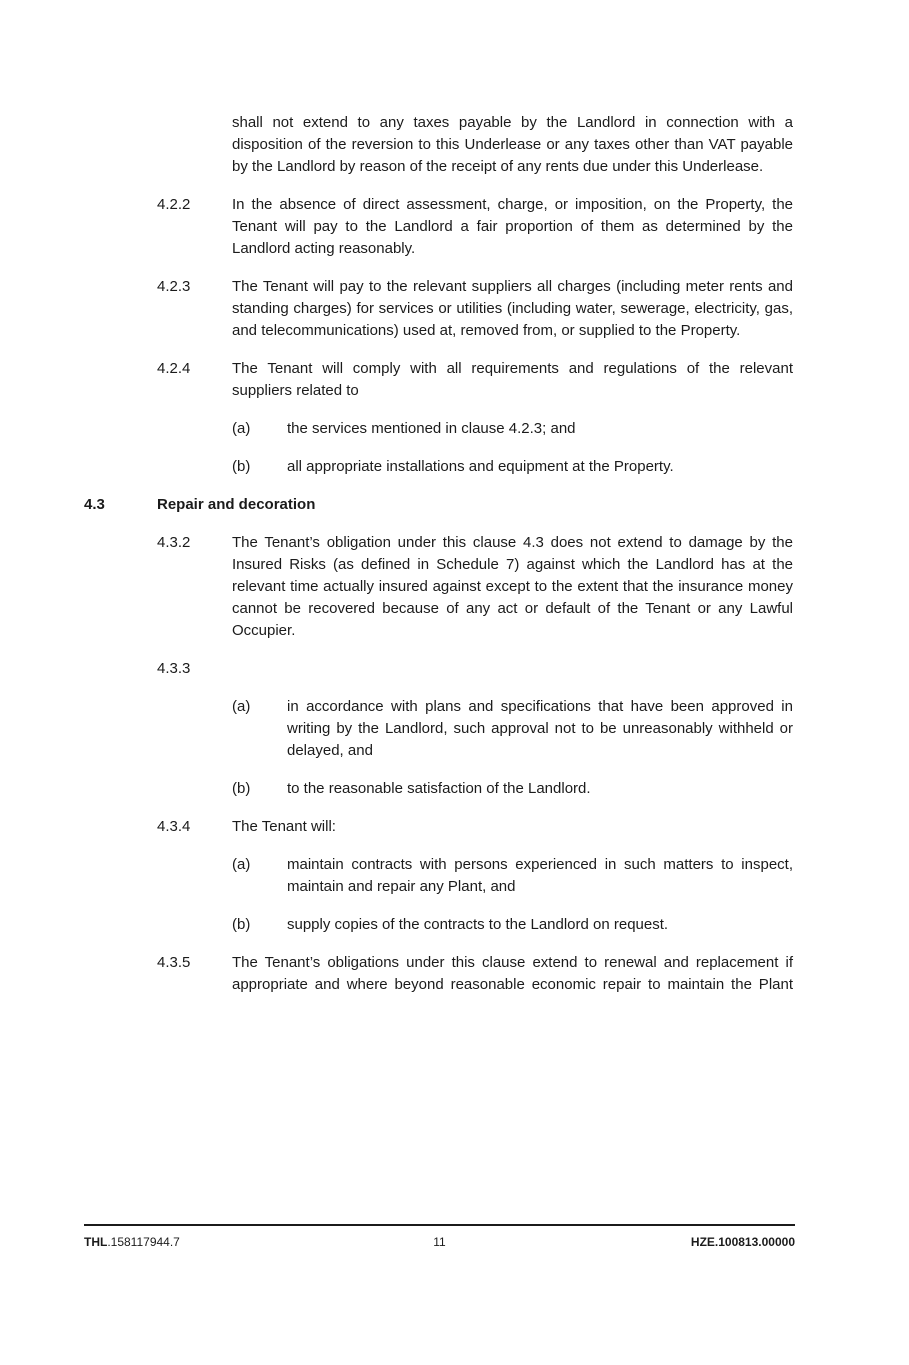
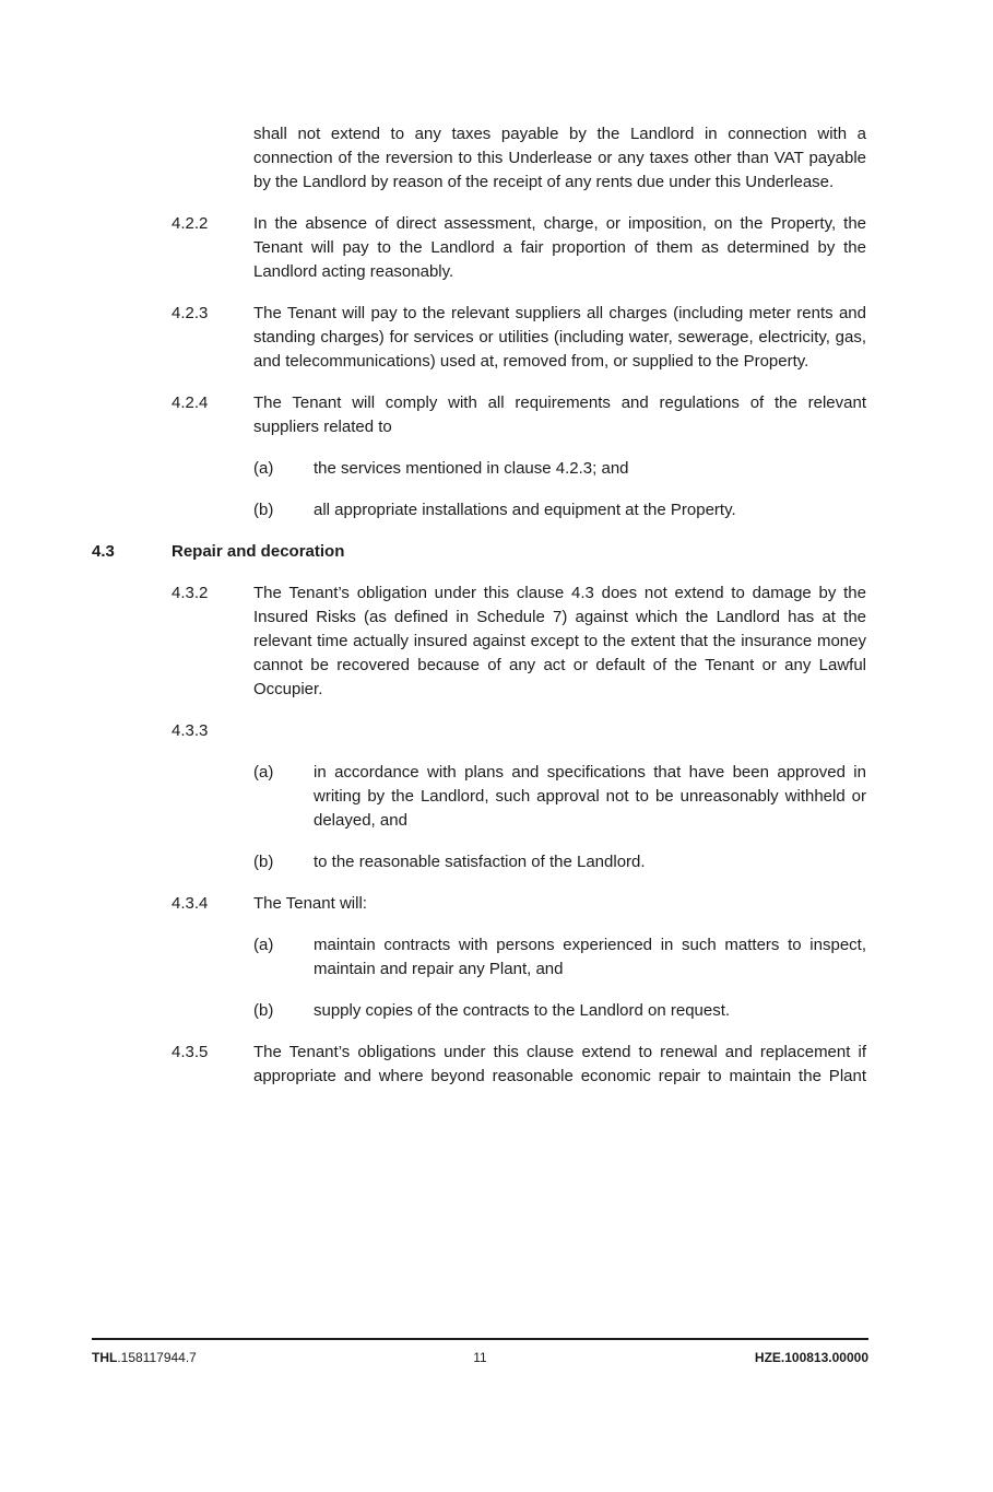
- shall not extend to any taxes payable by the Landlord in connection with a disposition of the reversion to this Underlease or any taxes other than VAT payable by the Landlord by reason of the receipt of any rents due under this Underlease.
+ shall not extend to any taxes payable by the Landlord in connection with a connection of the reversion to this Underlease or any taxes other than VAT payable by the Landlord by reason of the receipt of any rents due under this Underlease.
  4.2.2
  In the absence of direct assessment, charge, or imposition, on the Property, the Tenant will pay to the Landlord a fair proportion of them as determined by the Landlord acting reasonably.
  4.2.3
  The Tenant will pay to the relevant suppliers all charges (including meter rents and standing charges) for services or utilities (including water, sewerage, electricity, gas, and telecommunications) used at, removed from, or supplied to the Property.
  4.2.4
  The Tenant will comply with all requirements and regulations of the relevant suppliers related to
  (a)
  the services mentioned in clause 4.2.3; and
  (b)
  all appropriate installations and equipment at the Property.
  4.3
  Repair and decoration
  4.3.2
  The Tenant’s obligation under this clause 4.3 does not extend to damage by the Insured Risks (as defined in Schedule 7) against which the Landlord has at the relevant time actually insured against except to the extent that the insurance money cannot be recovered because of any act or default of the Tenant or any Lawful Occupier.
  4.3.3
  (a)
  in accordance with plans and specifications that have been approved in writing by the Landlord, such approval not to be unreasonably withheld or delayed, and
  (b)
  to the reasonable satisfaction of the Landlord.
  4.3.4
  The Tenant will:
  (a)
  maintain contracts with persons experienced in such matters to inspect, maintain and repair any Plant, and
  (b)
  supply copies of the contracts to the Landlord on request.
  4.3.5
  The Tenant’s obligations under this clause extend to renewal and replacement if appropriate and where beyond reasonable economic repair to maintain the Plant
  THL.158117944.7
  11
  HZE.100813.00000
